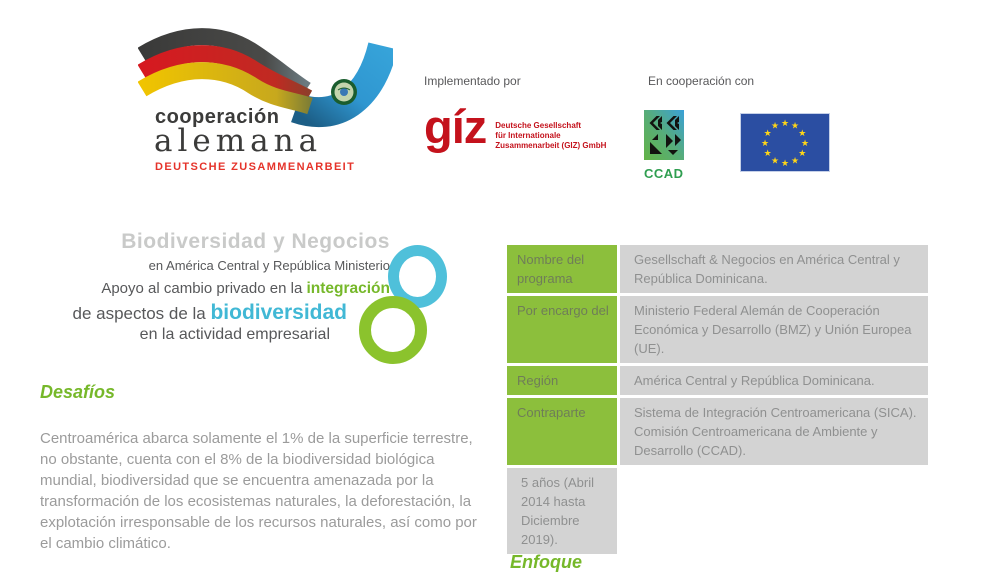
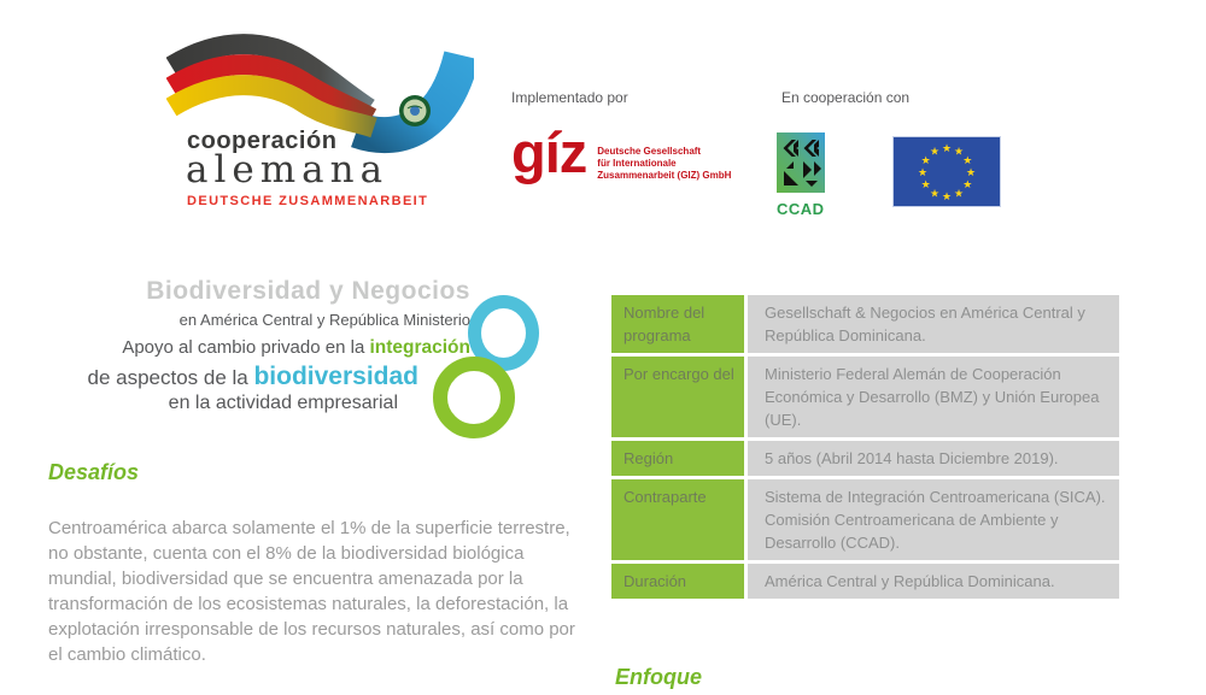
  cooperación
  alemana
  DEUTSCHE ZUSAMMENARBEIT
  Implementado por
  En cooperación con
  gíz
  Deutsche Gesellschaft
  für Internationale
  Zusammenarbeit (GIZ) GmbH
  CCAD
  ★
  ★
  ★
  ★
  ★
  ★
  ★
  ★
  ★
  ★
  ★
  ★
  Biodiversidad y Negocios
  en América Central y República Ministerio
  Apoyo al cambio privado en la integración
  de aspectos de la biodiversidad
  en la actividad empresarial
  Desafíos
  Centroamérica abarca solamente el 1% de la superficie terrestre, no obstante, cuenta con el 8% de la biodiversidad biológica mundial, biodiversidad que se encuentra amenazada por la transformación de los ecosistemas naturales, la deforestación, la explotación irresponsable de los recursos naturales, así como por el cambio climático.
  Nombre del programa
  Gesellschaft & Negocios en América Central y República Dominicana.
  Por encargo del
  Ministerio Federal Alemán de Cooperación Económica y Desarrollo (BMZ) y Unión Europea (UE).
  Región
- América Central y República Dominicana.
+ 5 años (Abril 2014 hasta Diciembre 2019).
  Contraparte
  Sistema de Integración Centroamericana (SICA).
  Comisión Centroamericana de Ambiente y Desarrollo (CCAD).
+ Duración
- 5 años (Abril 2014 hasta Diciembre 2019).
+ América Central y República Dominicana.
  Enfoque
